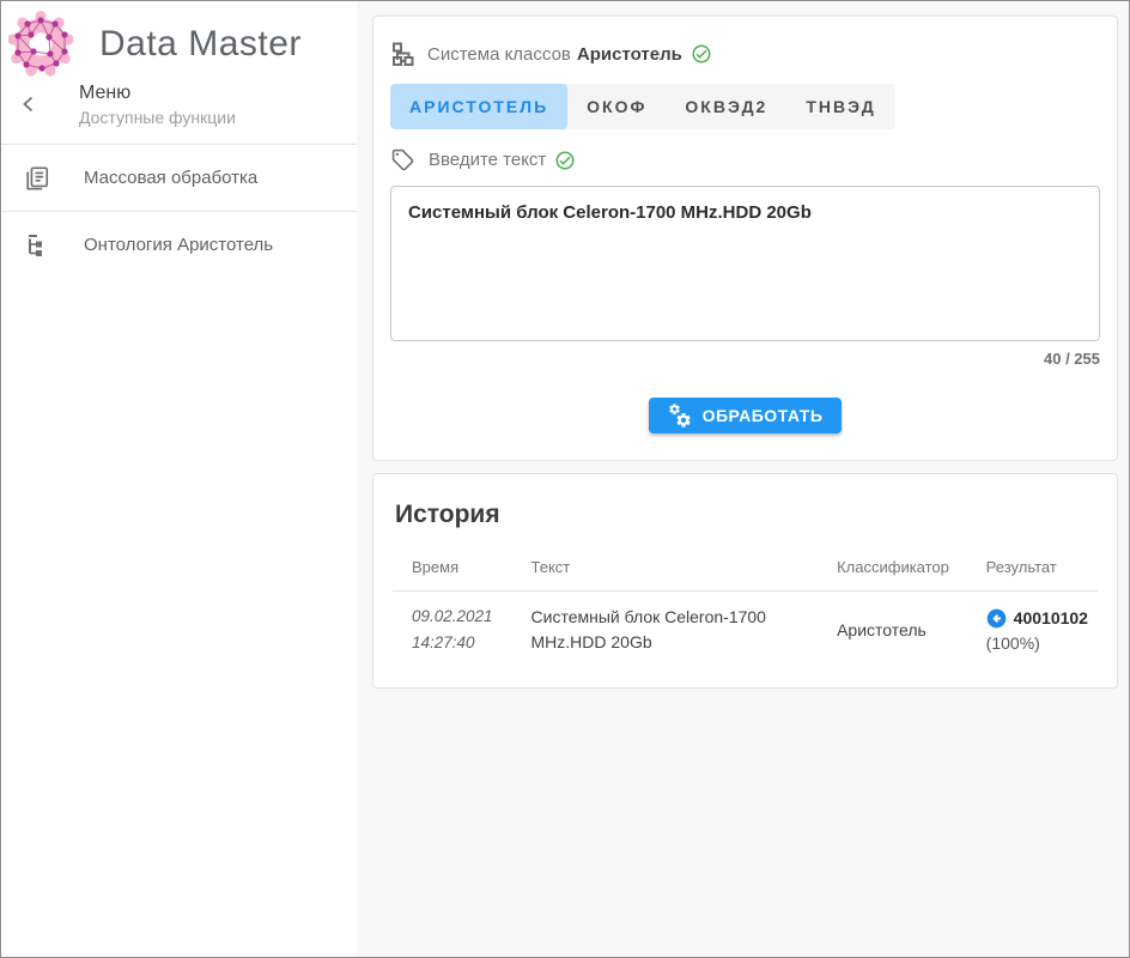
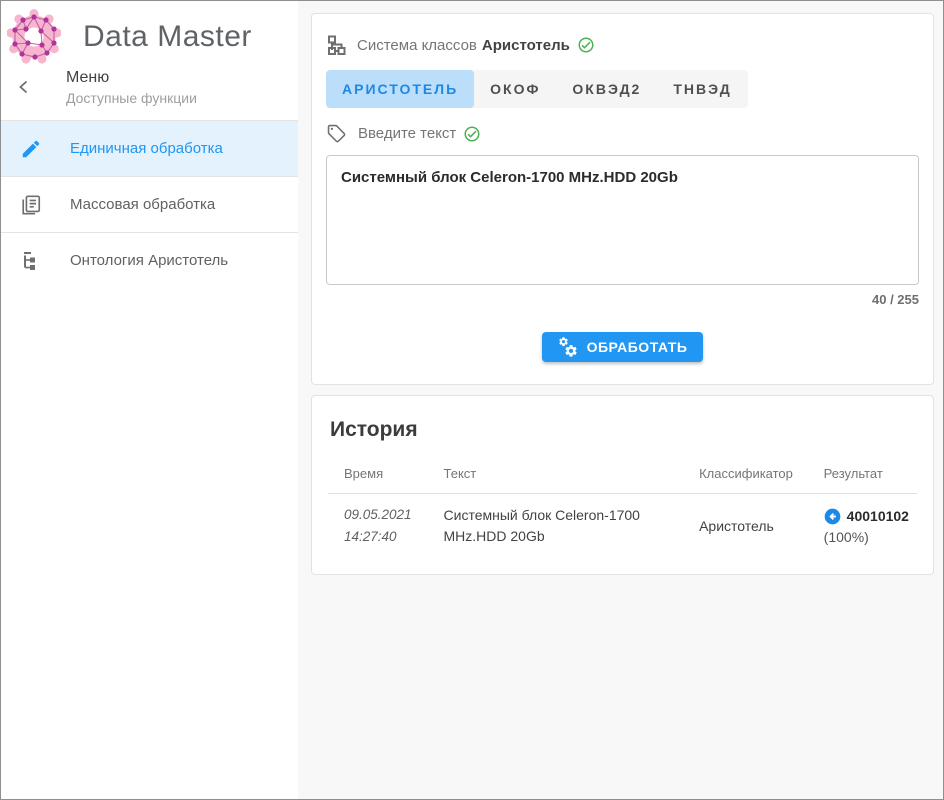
  Data Master
  Меню
  Доступные функции
+ Единичная обработка
  Массовая обработка
  Онтология Аристотель
  Система классов
  Аристотель
  АРИСТОТЕЛЬ
  ОКОФ
  ОКВЭД2
  ТНВЭД
  Введите текст
  Системный блок Celeron-1700 MHz.HDD 20Gb
  40 / 255
  ОБРАБОТАТЬ
  История
  Время	Текст	Классификатор	Результат
- 09.02.2021 14:27:40	Системный блок Celeron-1700 MHz.HDD 20Gb	Аристотель	40010102 (100%)
+ 09.05.2021 14:27:40	Системный блок Celeron-1700 MHz.HDD 20Gb	Аристотель	40010102 (100%)
